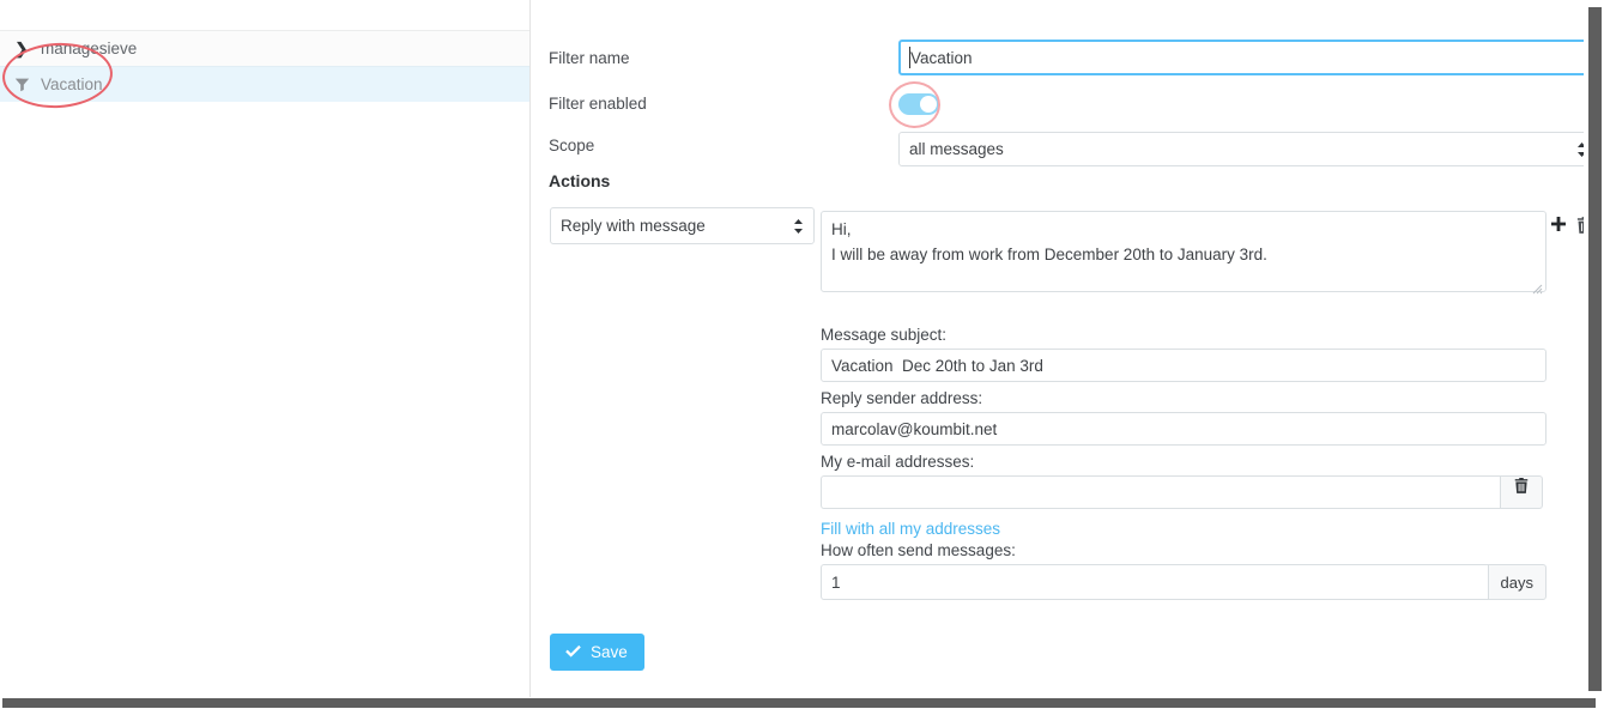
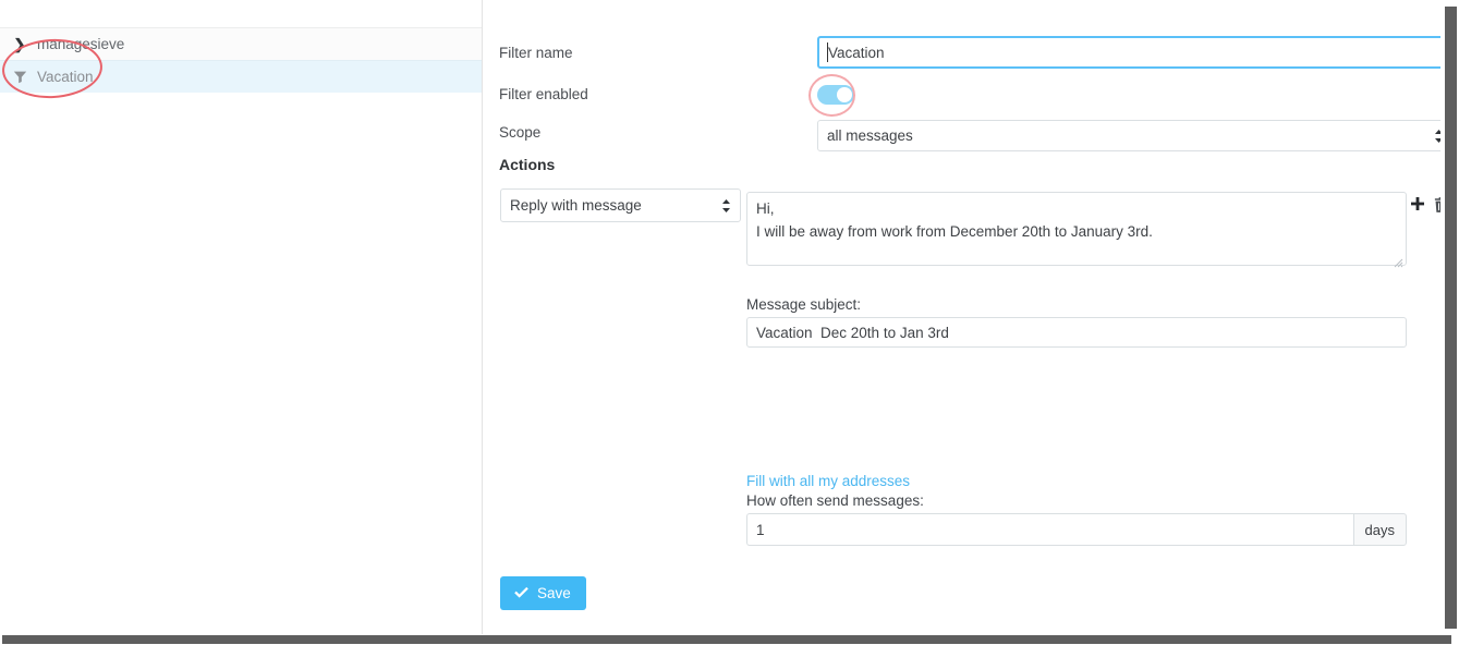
  ❯
  managesieve
  Vacation
  Filter name
  Vacation
  Filter enabled
  Scope
  all messages
  Actions
  Reply with message
  Hi,
  I will be away from work from December 20th to January 3rd.
  Message subject:
  Vacation Dec 20th to Jan 3rd
- Reply sender address:
- marcolav@koumbit.net
- My e-mail addresses:
  Fill with all my addresses
  How often send messages:
  1
  days
  Save
